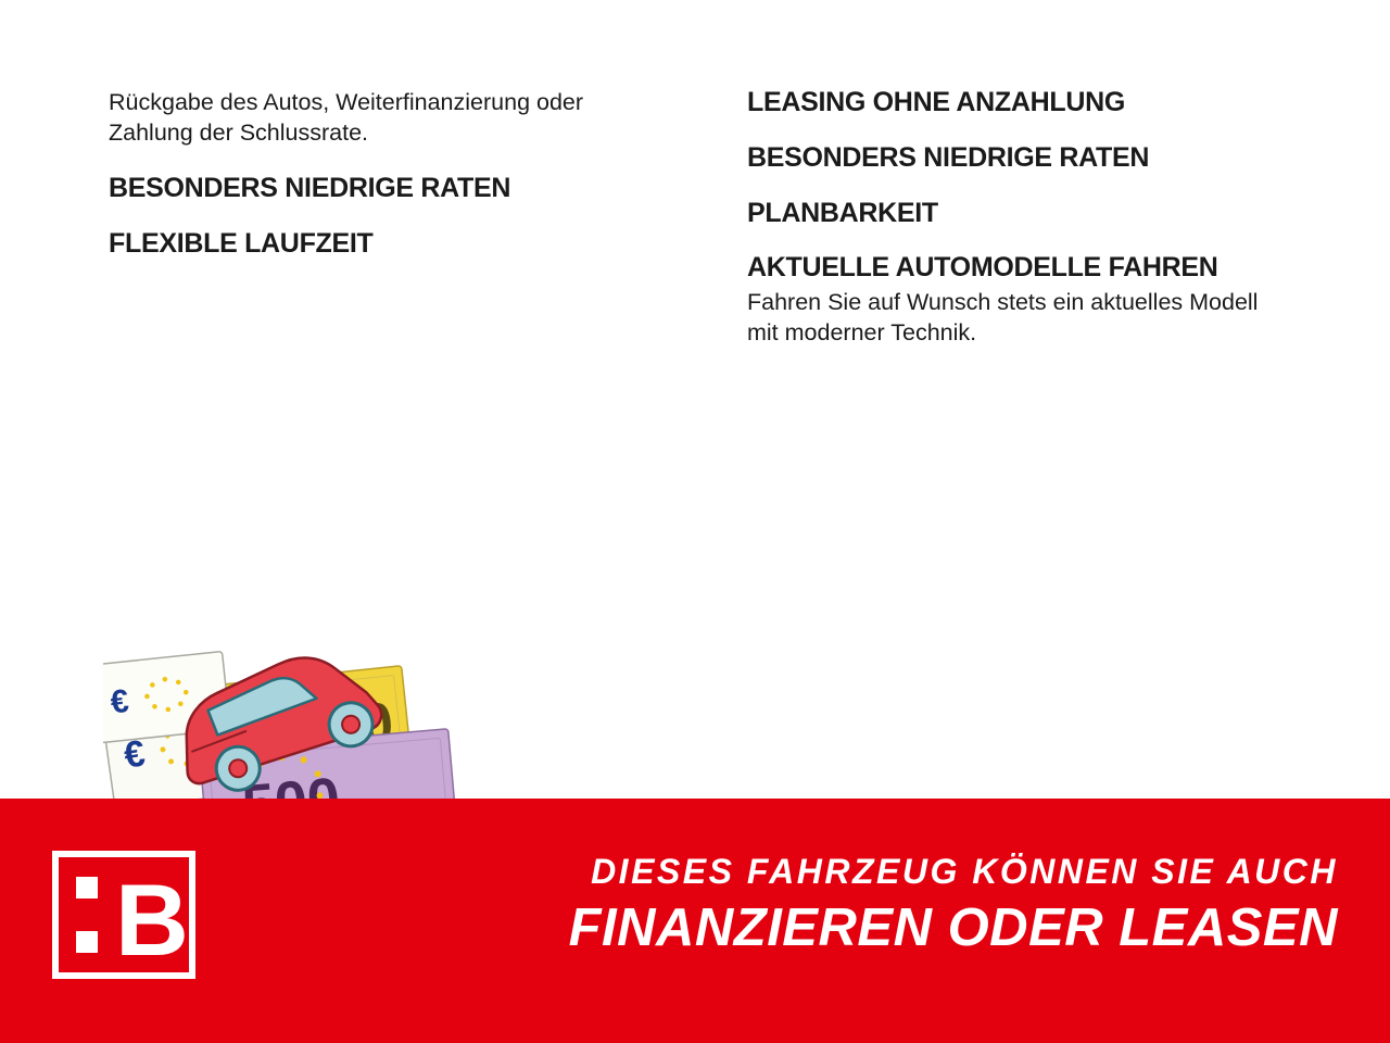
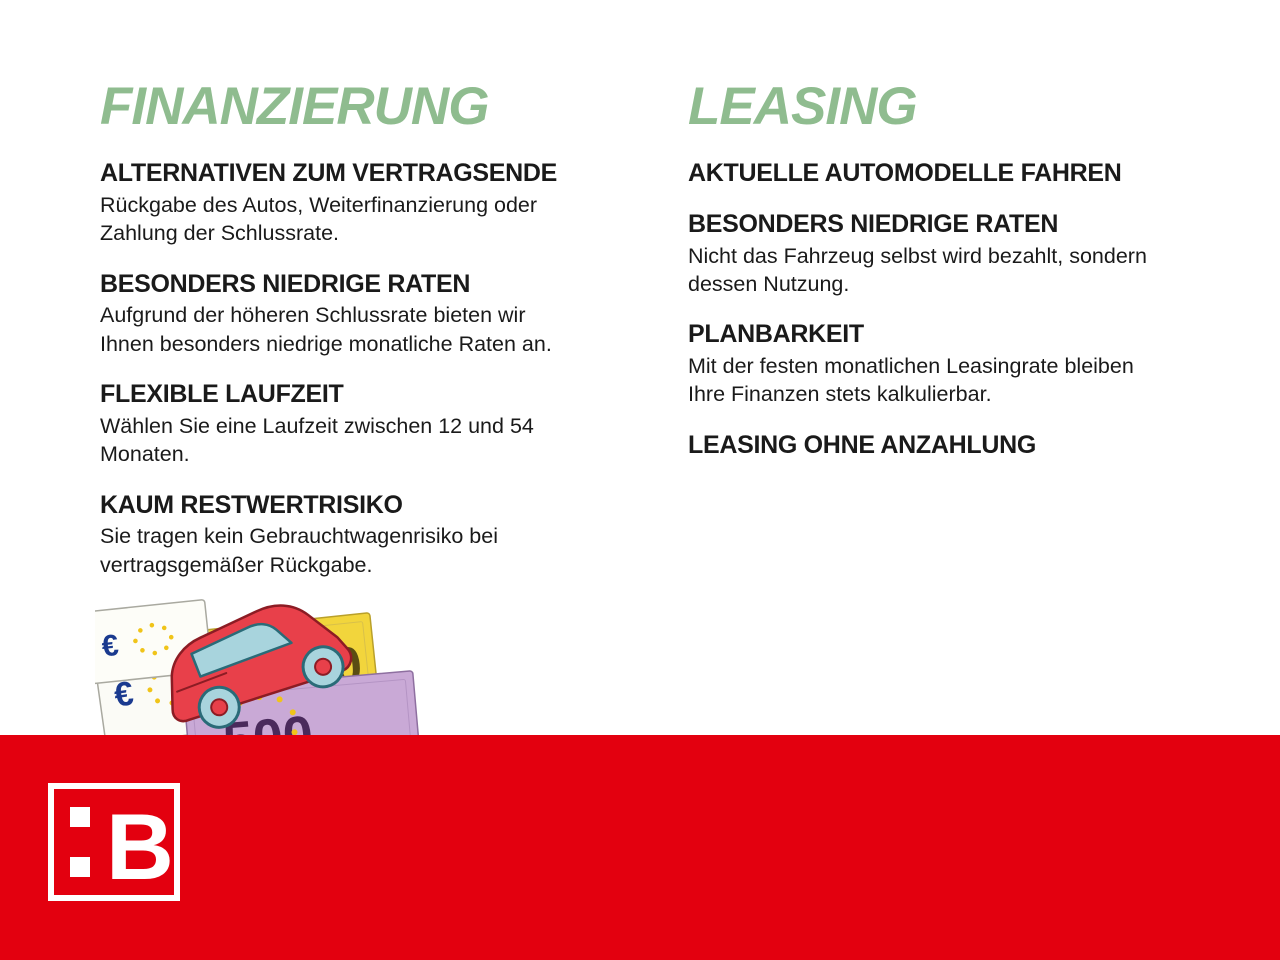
+ FINANZIERUNG
+ ALTERNATIVEN ZUM VERTRAGSENDE
  Rückgabe des Autos, Weiterfinanzierung oder Zahlung der Schlussrate.
  BESONDERS NIEDRIGE RATEN
+ Aufgrund der höheren Schlussrate bieten wir Ihnen besonders niedrige monatliche Raten an.
  FLEXIBLE LAUFZEIT
+ Wählen Sie eine Laufzeit zwischen 12 und 54 Monaten.
+ KAUM RESTWERTRISIKO
+ Sie tragen kein Gebrauchtwagenrisiko bei vertragsgemäßer Rückgabe.
+ LEASING
- LEASING OHNE ANZAHLUNG
+ AKTUELLE AUTOMODELLE FAHREN
  BESONDERS NIEDRIGE RATEN
+ Nicht das Fahrzeug selbst wird bezahlt, sondern dessen Nutzung.
  PLANBARKEIT
+ Mit der festen monatlichen Leasingrate bleiben Ihre Finanzen stets kalkulierbar.
- AKTUELLE AUTOMODELLE FAHREN
+ LEASING OHNE ANZAHLUNG
- Fahren Sie auf Wunsch stets ein aktuelles Modell mit moderner Technik.
  B
- DIESES FAHRZEUG KÖNNEN SIE AUCH
- FINANZIEREN ODER LEASEN
